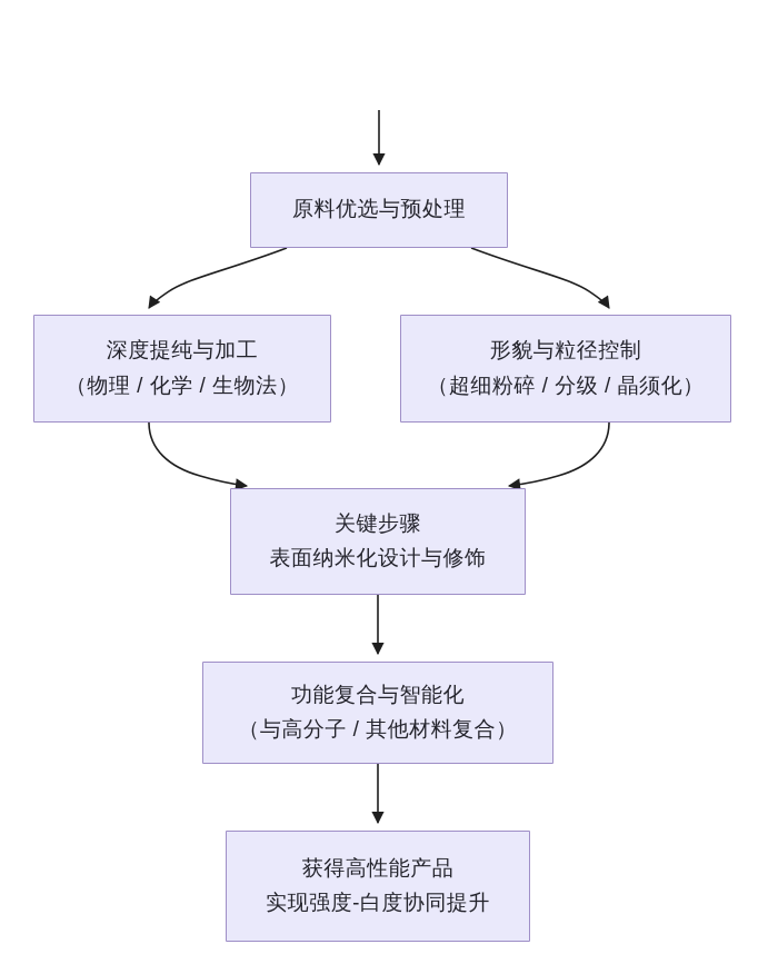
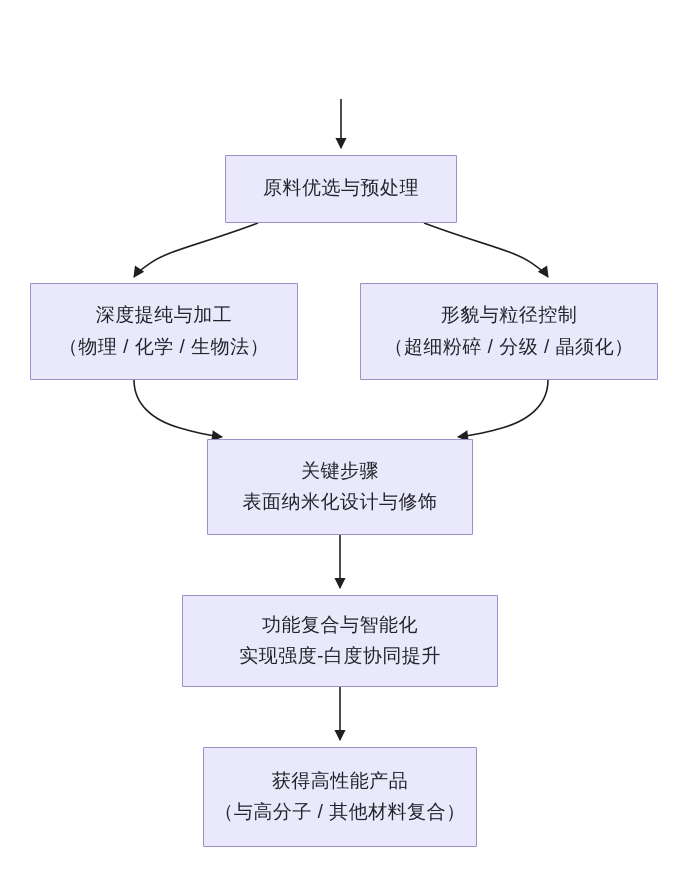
  原料优选与预处理
  深度提纯与加工
  （物理 / 化学 / 生物法）
  形貌与粒径控制
  （超细粉碎 / 分级 / 晶须化）
  关键步骤
  表面纳米化设计与修饰
  功能复合与智能化
- （与高分子 / 其他材料复合）
+ 实现强度-白度协同提升
  获得高性能产品
- 实现强度-白度协同提升
+ （与高分子 / 其他材料复合）
